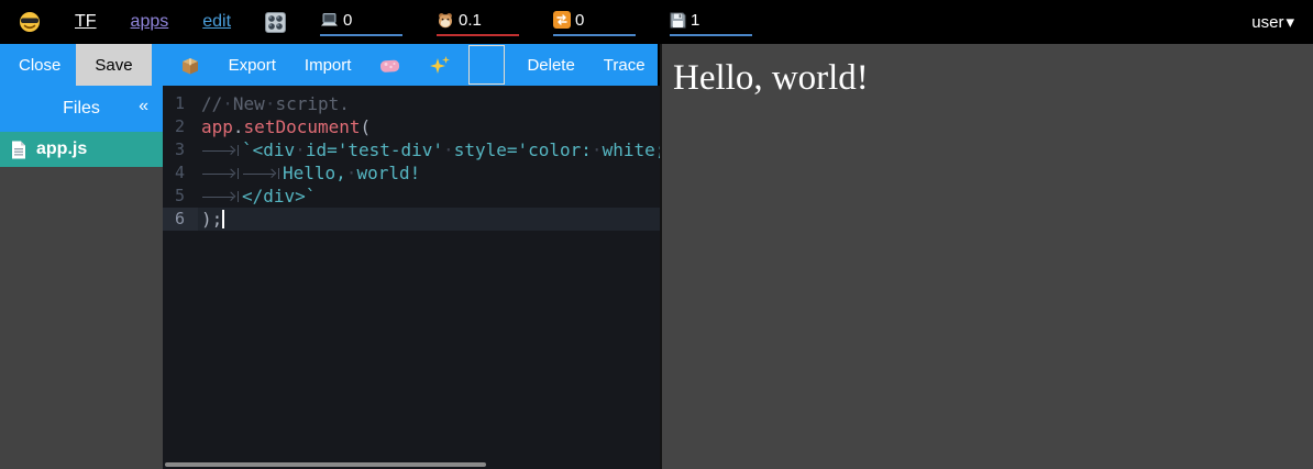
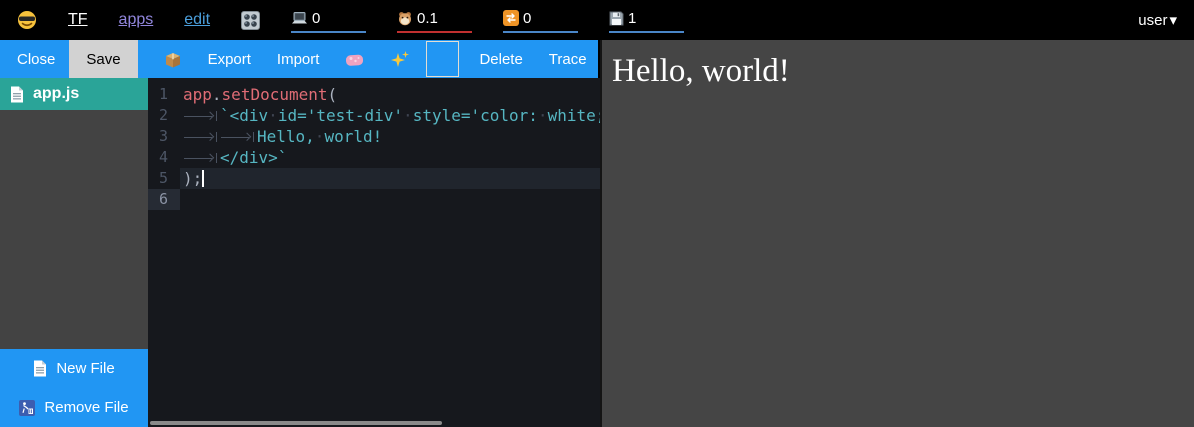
  TF
  apps
  edit
  0
  0.1
  0
  1
  user
  ▾
  Close
  Save
  Export
  Import
  Delete
  Trace
- Files
- «
  app.js
+ New File
+ Remove File
  1
  2
  3
  4
  5
  6
- //·New·script.
  app.setDocument(
  `<div·id='test-div'·style='color:·white
  Hello,·world!
  </div>`
  );
  Hello, world!
